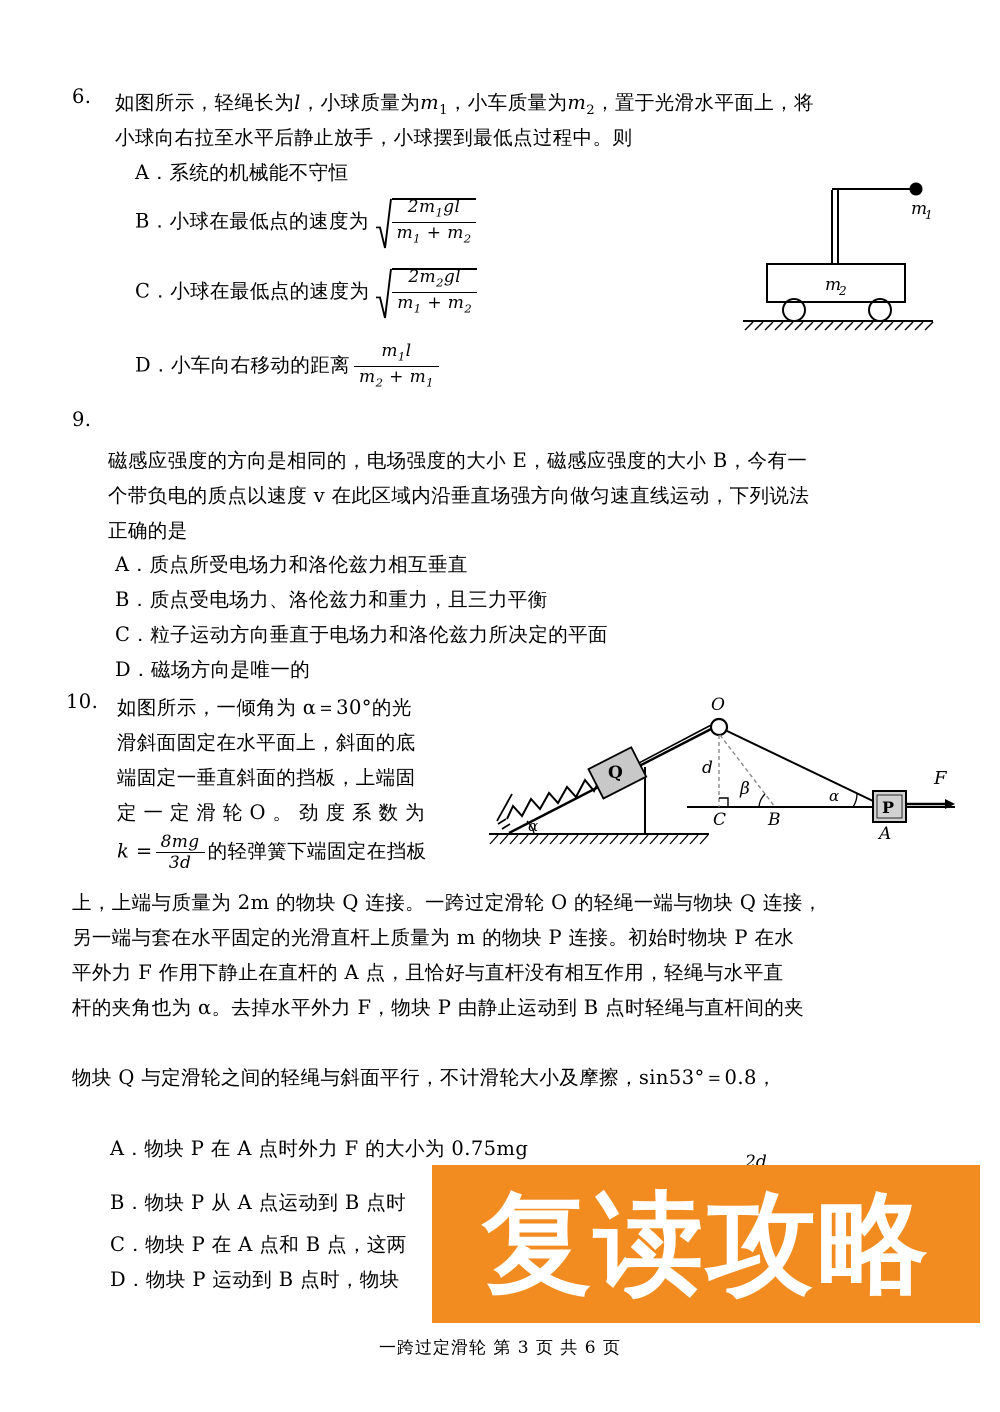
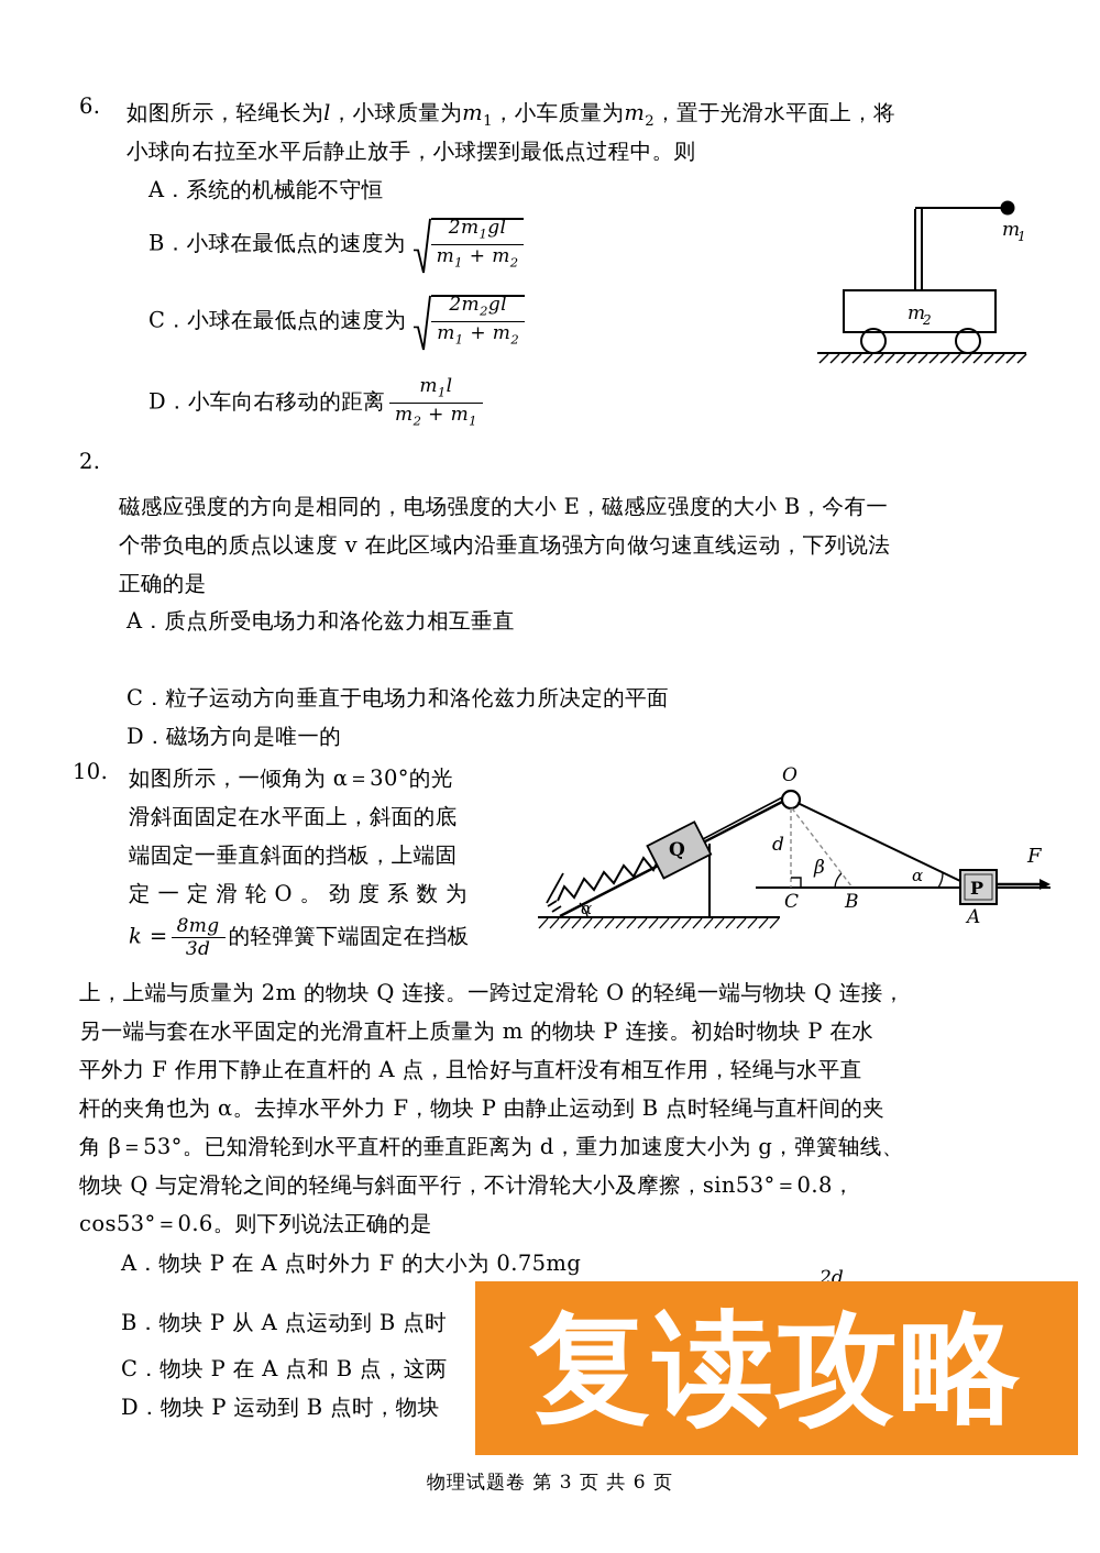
  6.
  如图所示，轻绳长为l，小球质量为m1，小车质量为m2，置于光滑水平面上，将
  小球向右拉至水平后静止放手，小球摆到最低点过程中。则
  A．系统的机械能不守恒
  B．小球在最低点的速度为
  2m1gl
  m1 + m2
  C．小球在最低点的速度为
  2m2gl
  m1 + m2
  D．小车向右移动的距离
  m1l
  m2 + m1
  m
  1
  m
  2
- 9.
+ 2.
  磁感应强度的方向是相同的，电场强度的大小 E，磁感应强度的大小 B，今有一
  个带负电的质点以速度 v 在此区域内沿垂直场强方向做匀速直线运动，下列说法
  正确的是
  A．质点所受电场力和洛伦兹力相互垂直
- B．质点受电场力、洛伦兹力和重力，且三力平衡
  C．粒子运动方向垂直于电场力和洛伦兹力所决定的平面
  D．磁场方向是唯一的
  10.
  如图所示，一倾角为 α＝30°的光
  滑斜面固定在水平面上，斜面的底
  端固定一垂直斜面的挡板，上端固
  定 一 定 滑 轮 O 。 劲 度 系 数 为
  k =
  8mg
  3d
  的轻弹簧下端固定在挡板
  Q
  α
  O
  d
  β
  C
  B
  α
  P
  A
  F
  上，上端与质量为 2m 的物块 Q 连接。一跨过定滑轮 O 的轻绳一端与物块 Q 连接，
  另一端与套在水平固定的光滑直杆上质量为 m 的物块 P 连接。初始时物块 P 在水
  平外力 F 作用下静止在直杆的 A 点，且恰好与直杆没有相互作用，轻绳与水平直
  杆的夹角也为 α。去掉水平外力 F，物块 P 由静止运动到 B 点时轻绳与直杆间的夹
+ 角 β＝53°。已知滑轮到水平直杆的垂直距离为 d，重力加速度大小为 g，弹簧轴线、
  物块 Q 与定滑轮之间的轻绳与斜面平行，不计滑轮大小及摩擦，sin53°＝0.8，
+ cos53°＝0.6。则下列说法正确的是
  A．物块 P 在 A 点时外力 F 的大小为 0.75mg
  2d
  B．物块 P 从 A 点运动到 B 点时
  C．物块 P 在 A 点和 B 点，这两
  D．物块 P 运动到 B 点时，物块
  复读攻略
- 一跨过定滑轮 第 3 页 共 6 页
+ 物理试题卷 第 3 页 共 6 页
